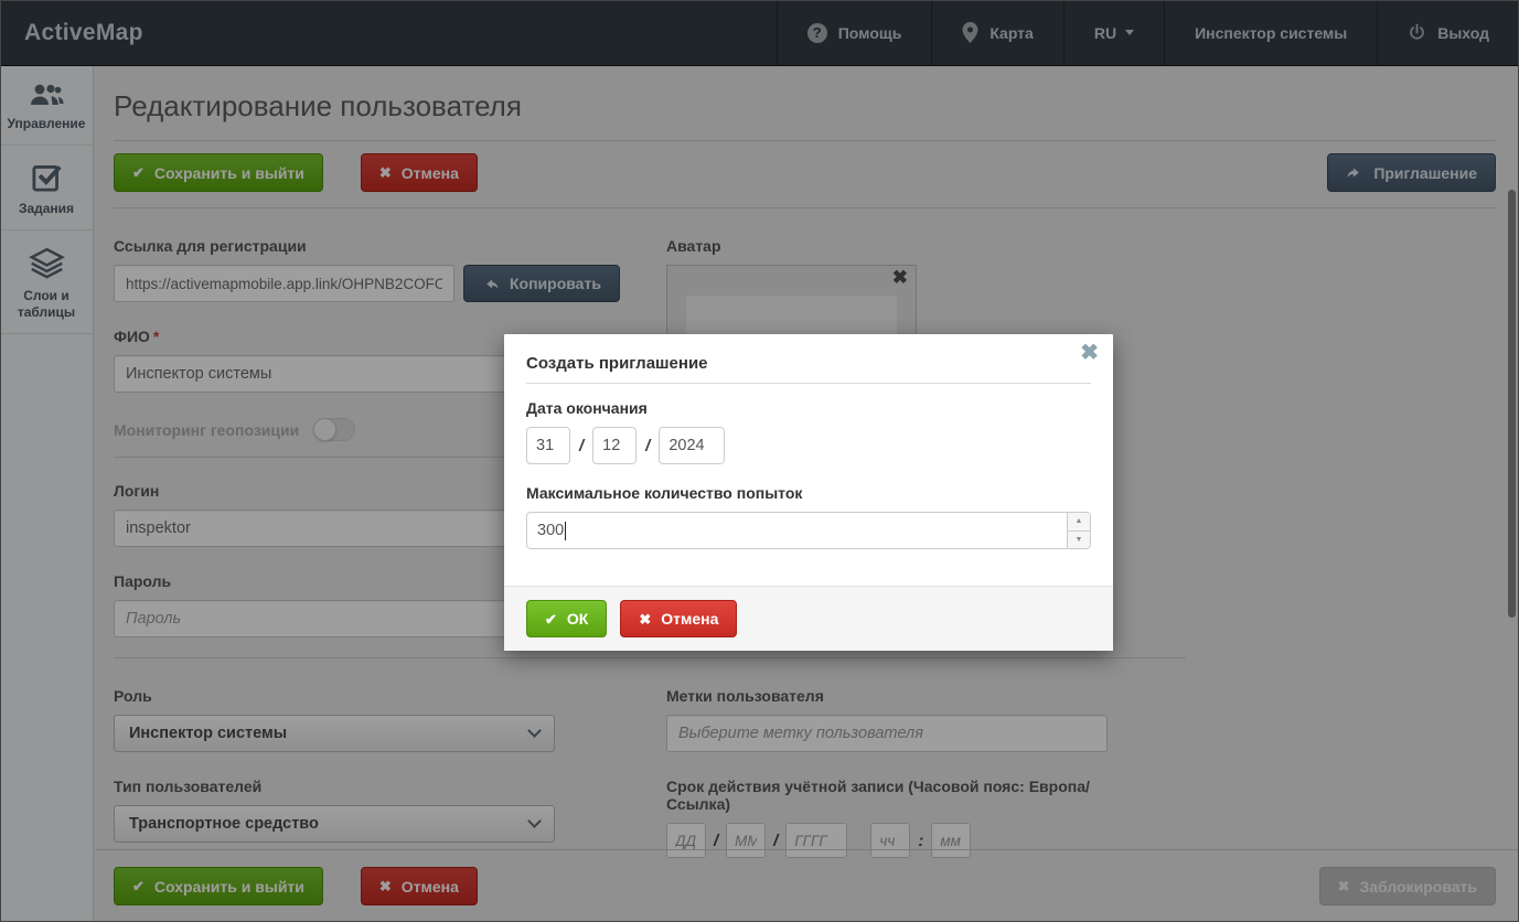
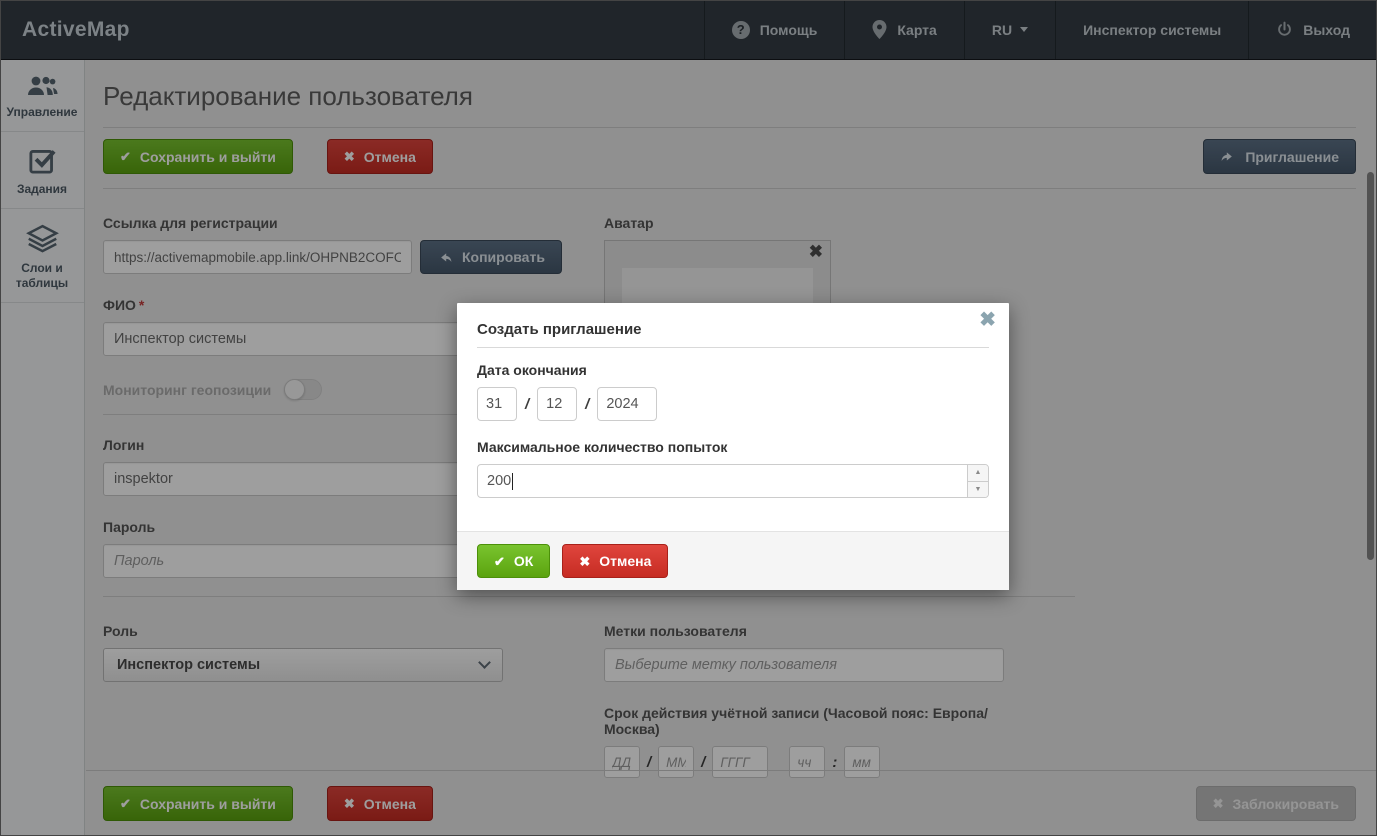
  ActiveMap
  ?
  Помощь
  Карта
  RU
  Инспектор системы
  Выход
  Управление
  Задания
  Слои и таблицы
  Редактирование пользователя
  ✔
  Сохранить и выйти
  ✖
  Отмена
  Приглашение
  Ссылка для регистрации
  https://activemapmobile.app.link/OHPNB2COFO
  Копировать
  ФИО *
  Инспектор системы
  Мониторинг геопозиции
  Логин
  inspektor
  Пароль
  Пароль
  Аватар
  ✖
  Роль
  Инспектор системы
- Тип пользователей
- Транспортное средство
  Метки пользователя
  Выберите метку пользователя
- Срок действия учётной записи (Часовой пояс: Европа/Ссылка)
+ Срок действия учётной записи (Часовой пояс: Европа/Москва)
  ДД
  /
  ММ
  /
  ГГГГ
  чч
  :
  мм
  ✔
  Сохранить и выйти
  ✖
  Отмена
  ✖
  Заблокировать
  ✖
  Создать приглашение
  Дата окончания
  31
  /
  12
  /
  2024
  Максимальное количество попыток
- 300
+ 200
  ✔
  ОК
  ✖
  Отмена
